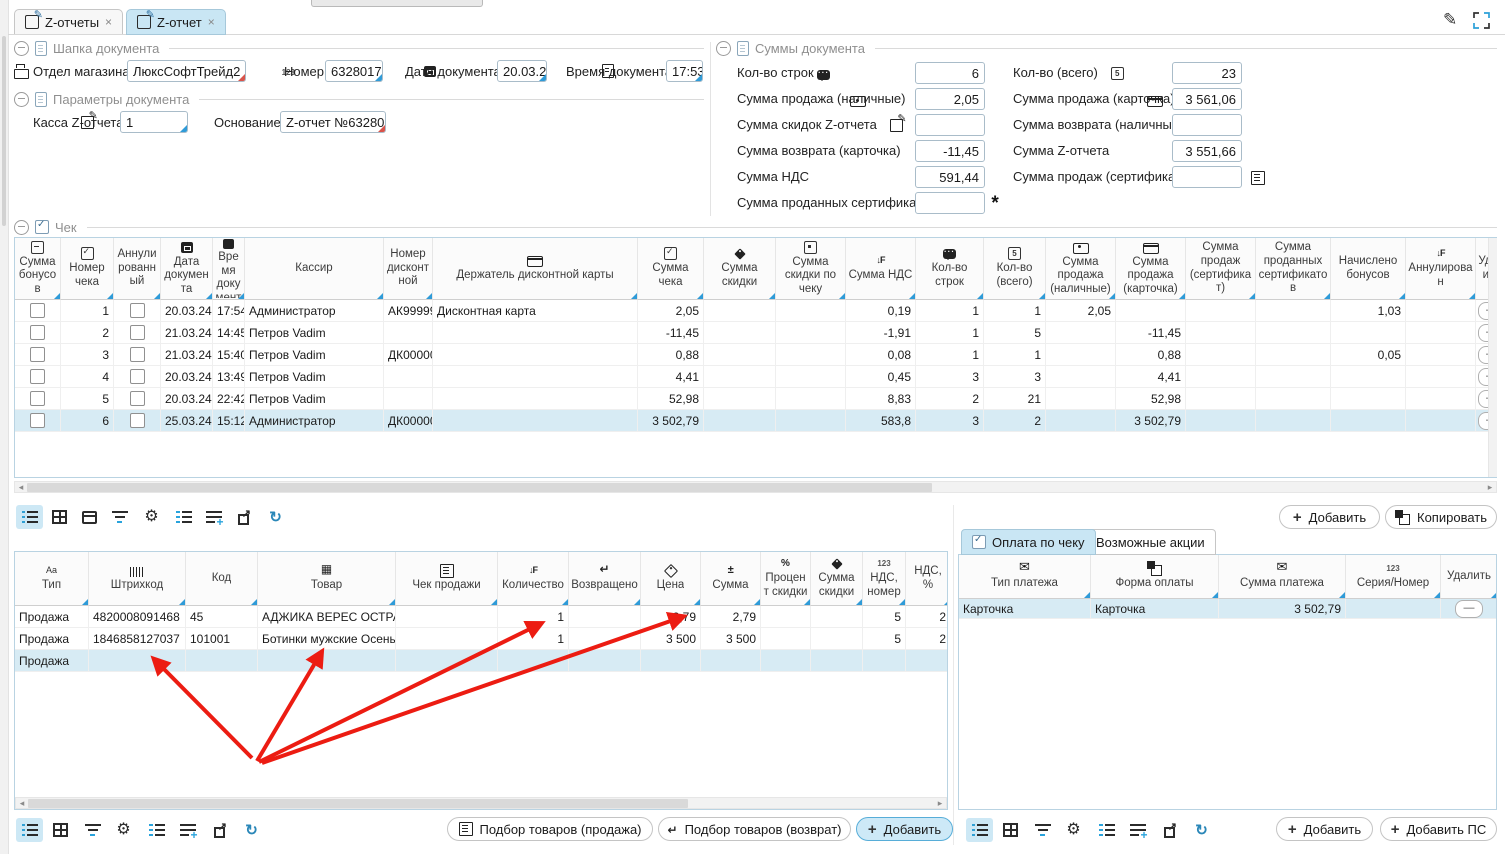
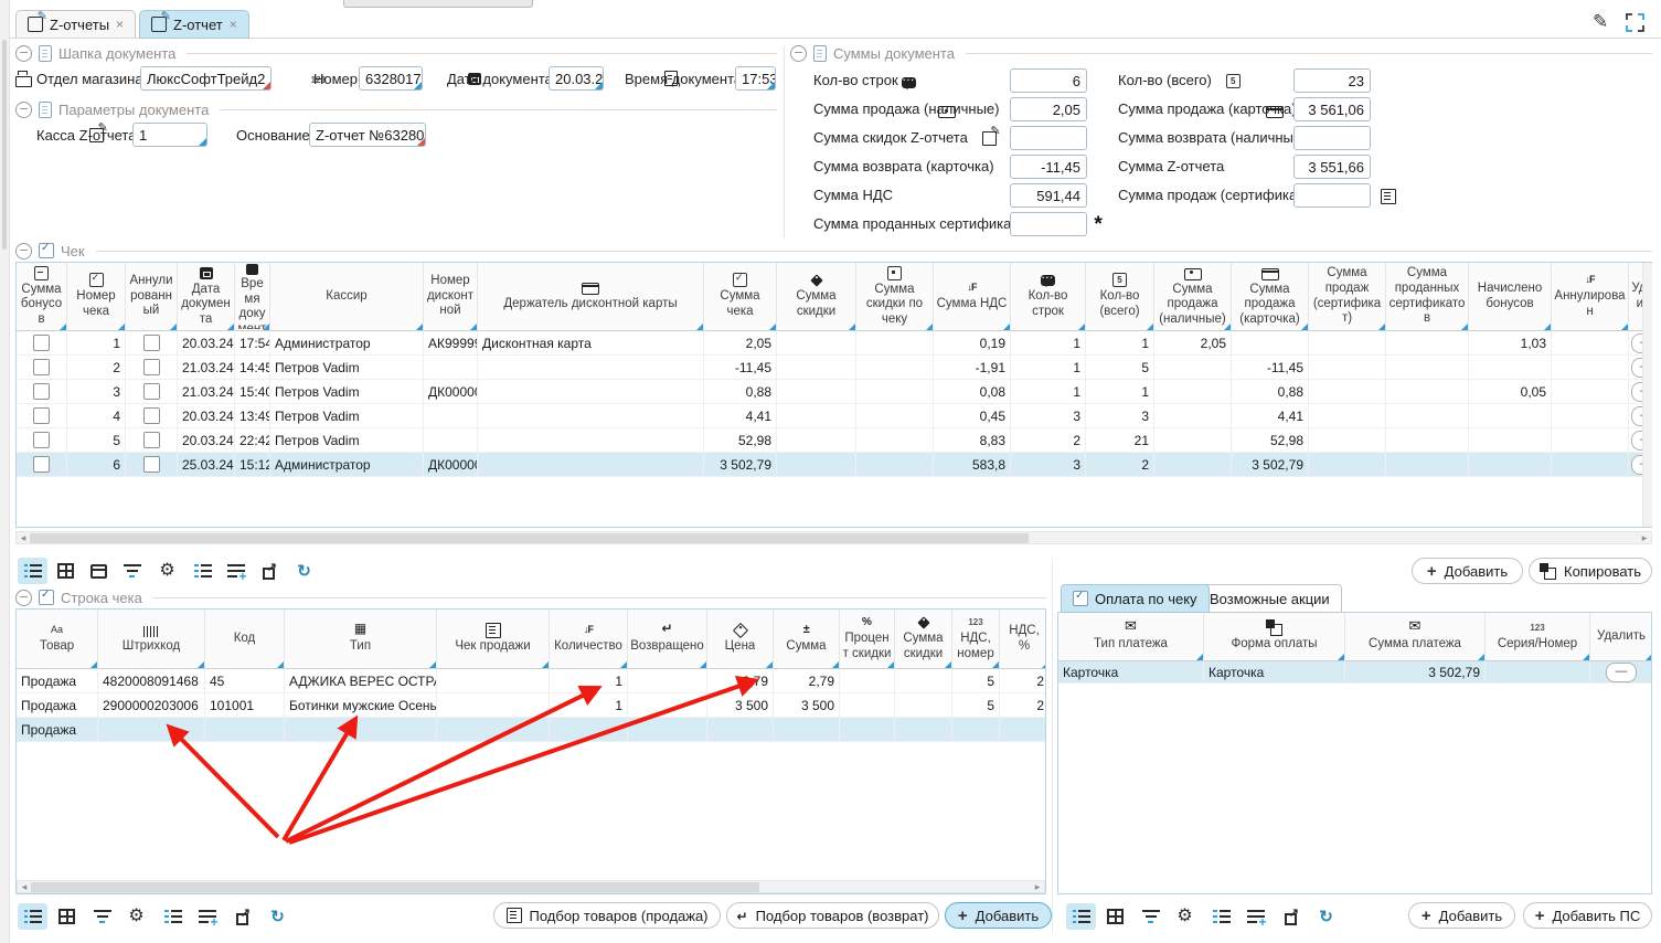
  Z-отчеты
  ×
  Z-отчет
  ×
  ✎
  Шапка документа
  Отдел магазина
  ЛюксСофтТрейд2
  Номер
  6328017
  Дата документ
  20.03.2
  Время документ
  17:53
  Параметры документа
  Касса Z-отчет
  1
  Основание
  Z-отчет №63280
  Суммы документа
  Кол-во строк
  6
  Кол-во (всего)
  23
  Сумма продажа (наличные)
  2,05
  Сумма продажа (карточка
  3 561,06
  Сумма скидок Z-отчета
  Сумма возврата (наличны
  Сумма возврата (карточка)
  -11,45
  Сумма Z-отчета
  3 551,66
  Сумма НДС
  591,44
  Сумма продаж (сертифик
  Сумма проданных сертифика
  Чек
  Сумма бонусов
  Номер чека
  Аннулированный
  Дата документа
  Время документ
  Кассир
  Номер дисконтной
  Держатель дисконтной карты
  Сумма чека
  Сумма скидки
  Сумма скидки по чеку
  Сумма НДС
  Кол-во строк
  Кол-во (всего)
  Сумма продажа (наличные)
  Сумма продажа (карточка)
  Сумма продаж (сертификат)
  Сумма проданных сертификатов
  Начислено бонусов
  Аннулирован
  1
  20.03.24
  17:54
  Администратор
  АК9999
  Дисконтная карта
  2,05
  0,19
  1
  1
  2,05
  1,03
  2
  21.03.24
  14:45
  Петров Vadim
  -11,45
  -1,91
  1
  5
  -11,45
  3
  21.03.24
  15:40
  Петров Vadim
  ДК0000
  0,88
  0,08
  1
  1
  0,88
  0,05
  4
  20.03.24
  13:49
  Петров Vadim
  4,41
  0,45
  3
  3
  4,41
  5
  20.03.24
  22:42
  Петров Vadim
  52,98
  8,83
  2
  21
  52,98
  6
  25.03.24
  15:12
  Администратор
  ДК0000
  3 502,79
  583,8
  3
  2
  3 502,79
  ◂
  ▸
  Добавить
  Копировать
+ Строка чека
- Тип
+ Товар
  Штрихкод
  Код
- Товар
+ Тип
  Чек продажи
  Количество
  Возвращено
  Цена
  Сумма
  Процент скидки
  Сумма скидки
  НДС, номер
  НДС, %
  Продажа
  4820008091468
  45
  АДЖИКА ВЕРЕС ОСТР
  1
  279
  2,79
  5
  2
  Продажа
- 1846858127037
+ 2900000203006
  101001
  Ботинки мужские Осень
  1
  3 500
  3 500
  5
  2
  Продажа
  ◂
  ▸
  Подбор товаров (продажа)
  Подбор товаров (возврат)
  Добавить
  Оплата по чеку
  Возможные акции
  Тип платежа
  Форма оплаты
  Сумма платежа
  Серия/Номер
  Удалить
  Карточка
  Карточка
  3 502,79
  —
  Добавить
  Добавить ПС
